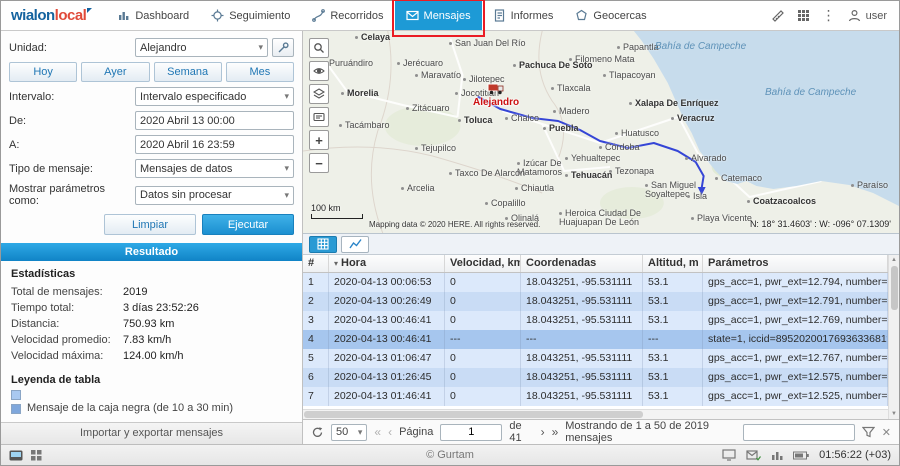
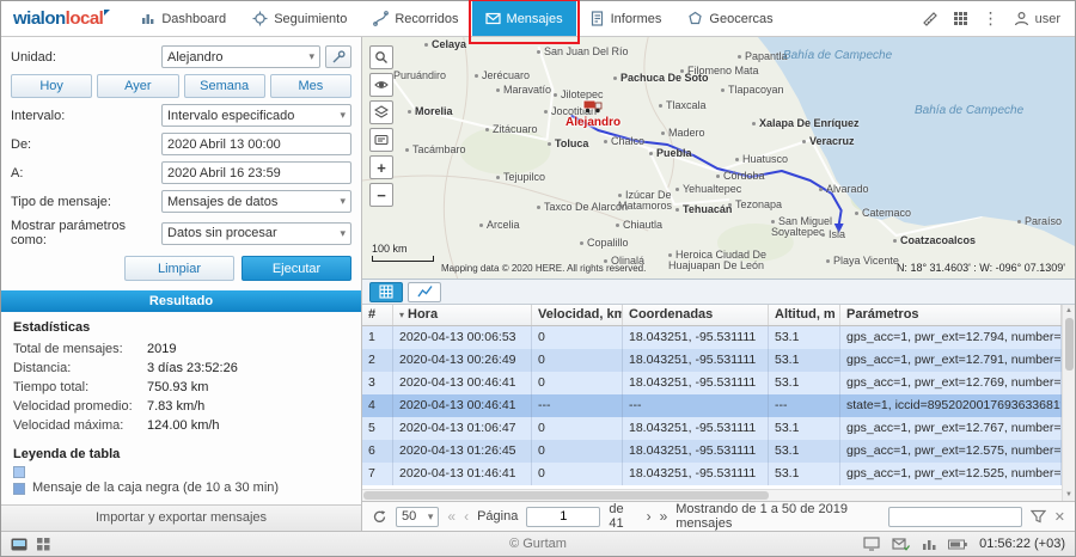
  wialon
  local
  Dashboard
  Seguimiento
  Recorridos
  Mensajes
  Informes
  Geocercas
  ⋮
  user
  Unidad:
  Alejandro
  ▾
  Hoy
  Ayer
  Semana
  Mes
  Intervalo:
  Intervalo especificado
  ▾
  De:
  2020 Abril 13 00:00
  A:
  2020 Abril 16 23:59
  Tipo de mensaje:
  Mensajes de datos
  ▾
  Mostrar parámetros como:
  Datos sin procesar
  ▾
  Limpiar
  Ejecutar
  Resultado
  Estadísticas
  Total de mensajes:
  2019
- Tiempo total:
+ Distancia:
  3 días 23:52:26
- Distancia:
+ Tiempo total:
  750.93 km
  Velocidad promedio:
  7.83 km/h
  Velocidad máxima:
  124.00 km/h
  Leyenda de tabla
  Mensaje de la caja negra (de 10 a 30 min)
  Importar y exportar mensajes
  Celaya
  San Juan Del Río
  Pachuca De Soto
  Filomeno Mata
  Papantla
  Puruándiro
  Jerécuaro
  Maravatío
  Jilotepec
  Jocotitln
  Tlaxcala
  Tlapacoyan
  Xalapa De Enríquez
  Veracruz
  Morelia
  Zitácuaro
  Toluca
  Chalco
  Madero
  Puebla
  Huatusco
  Córdoba
  Alvarado
  Tacámbaro
  Tejupilco
  Yehualtepec
  Tezonapa
  Izúcar De Matamoros
  Tehuacán
  San Miguel Soyaltepec
  Catemaco
  Isla
  Coatzacoalcos
  Playa Vicente
  Paraíso
  Taxco De Alarcón
  Arcelia
  Copalillo
  Chiautla
  Olinalá
  Heroica Ciudad De Huajuapan De León
  Bahía de Campeche
  Bahía de Campeche
  Alejandro
  +
  −
  100 km
  Mapping data © 2020 HERE. All rights reserved.
  N: 18° 31.4603' : W: -096° 07.1309'
  #
  ▾ Hora
  Velocidad, km
  Coordenadas
  Altitud, m
  Parámetros
  1
  2020-04-13 00:06:53
  0
  18.043251, -95.531111
  53.1
  gps_acc=1, pwr_ext=12.794, number=
  2
  2020-04-13 00:26:49
  0
  18.043251, -95.531111
  53.1
  gps_acc=1, pwr_ext=12.791, number=
  3
  2020-04-13 00:46:41
  0
  18.043251, -95.531111
  53.1
  gps_acc=1, pwr_ext=12.769, number=
  4
  2020-04-13 00:46:41
  ---
  ---
  ---
  state=1, iccid=8952020017693633681
  5
  2020-04-13 01:06:47
  0
  18.043251, -95.531111
  53.1
  gps_acc=1, pwr_ext=12.767, number=
  6
  2020-04-13 01:26:45
  0
  18.043251, -95.531111
  53.1
  gps_acc=1, pwr_ext=12.575, number=
  7
  2020-04-13 01:46:41
  0
  18.043251, -95.531111
  53.1
  gps_acc=1, pwr_ext=12.525, number=
  50
  ▾
  «
  ‹
  Página
  1
  de 41
  ›
  »
  Mostrando de 1 a 50 de 2019 mensajes
  ✕
  © Gurtam
  01:56:22 (+03)
